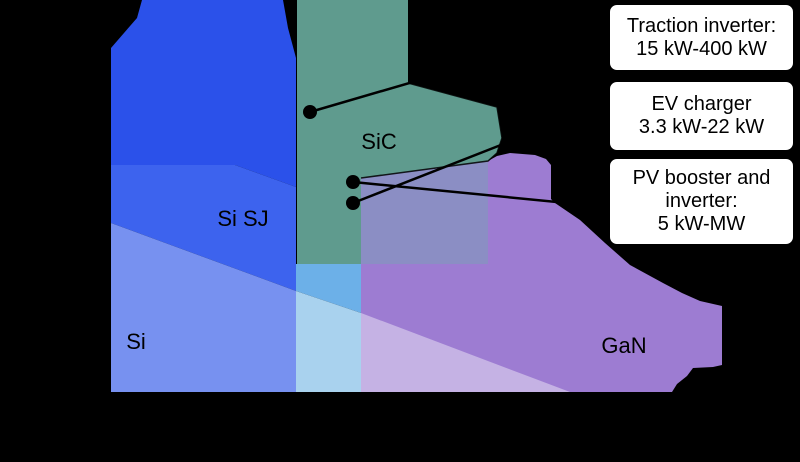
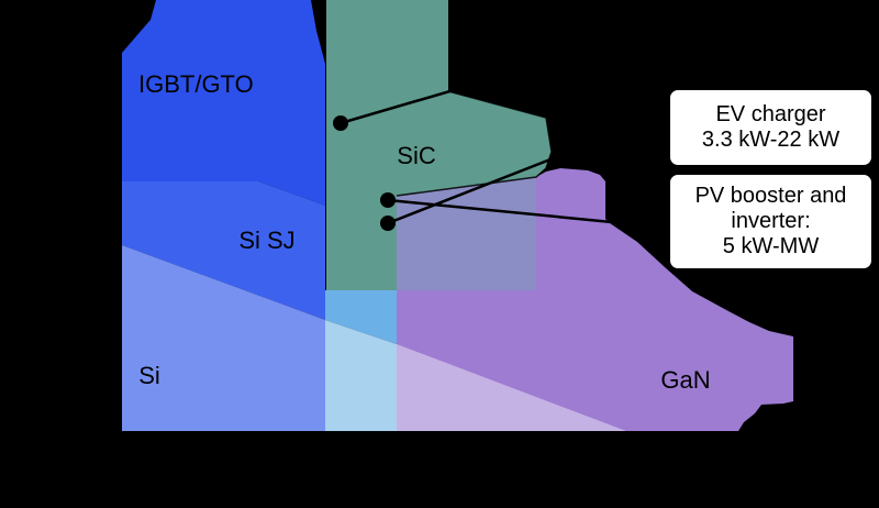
+ IGBT/GTO
  SiC
  Si SJ
  Si
  GaN
- Traction inverter:
- 15 kW-400 kW
  EV charger
  3.3 kW-22 kW
  PV booster and
  inverter:
  5 kW-MW
